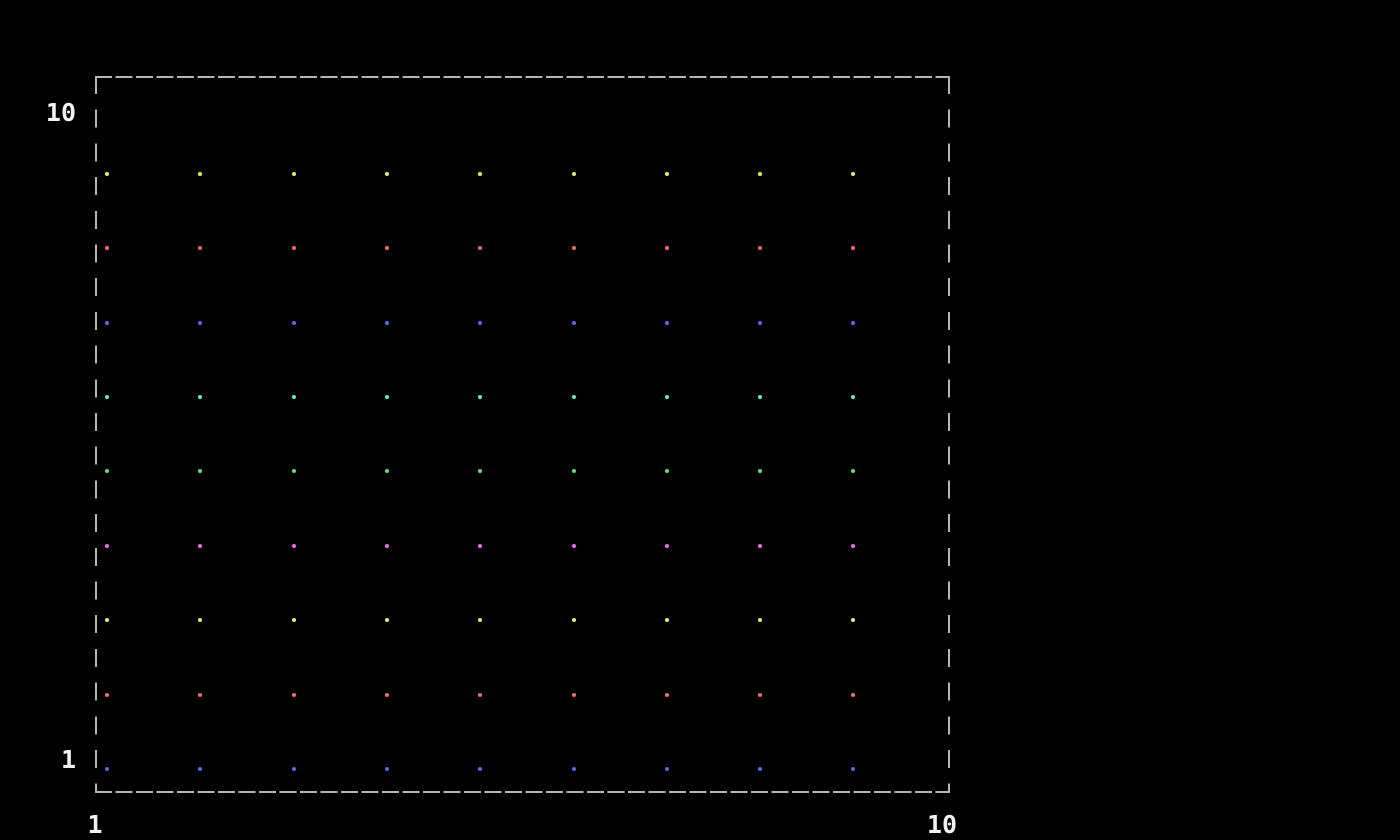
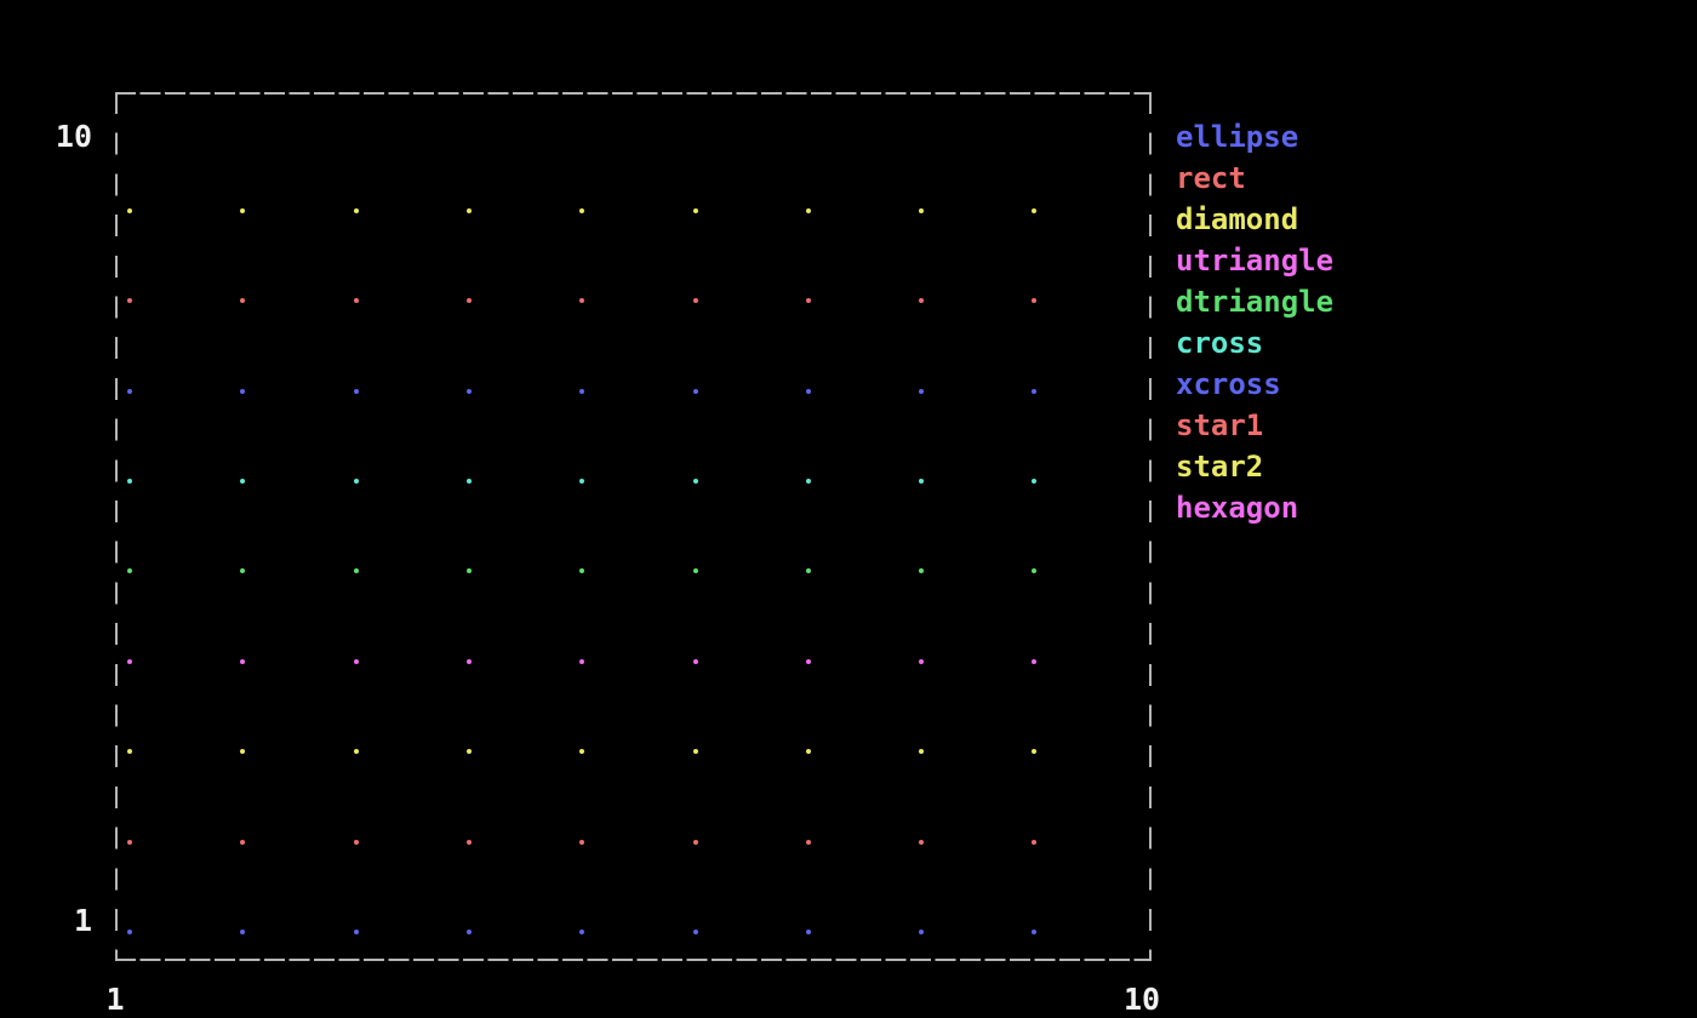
  10
  1
  1
  10
+ ellipse
+ rect
+ diamond
+ utriangle
+ dtriangle
+ cross
+ xcross
+ star1
+ star2
+ hexagon
